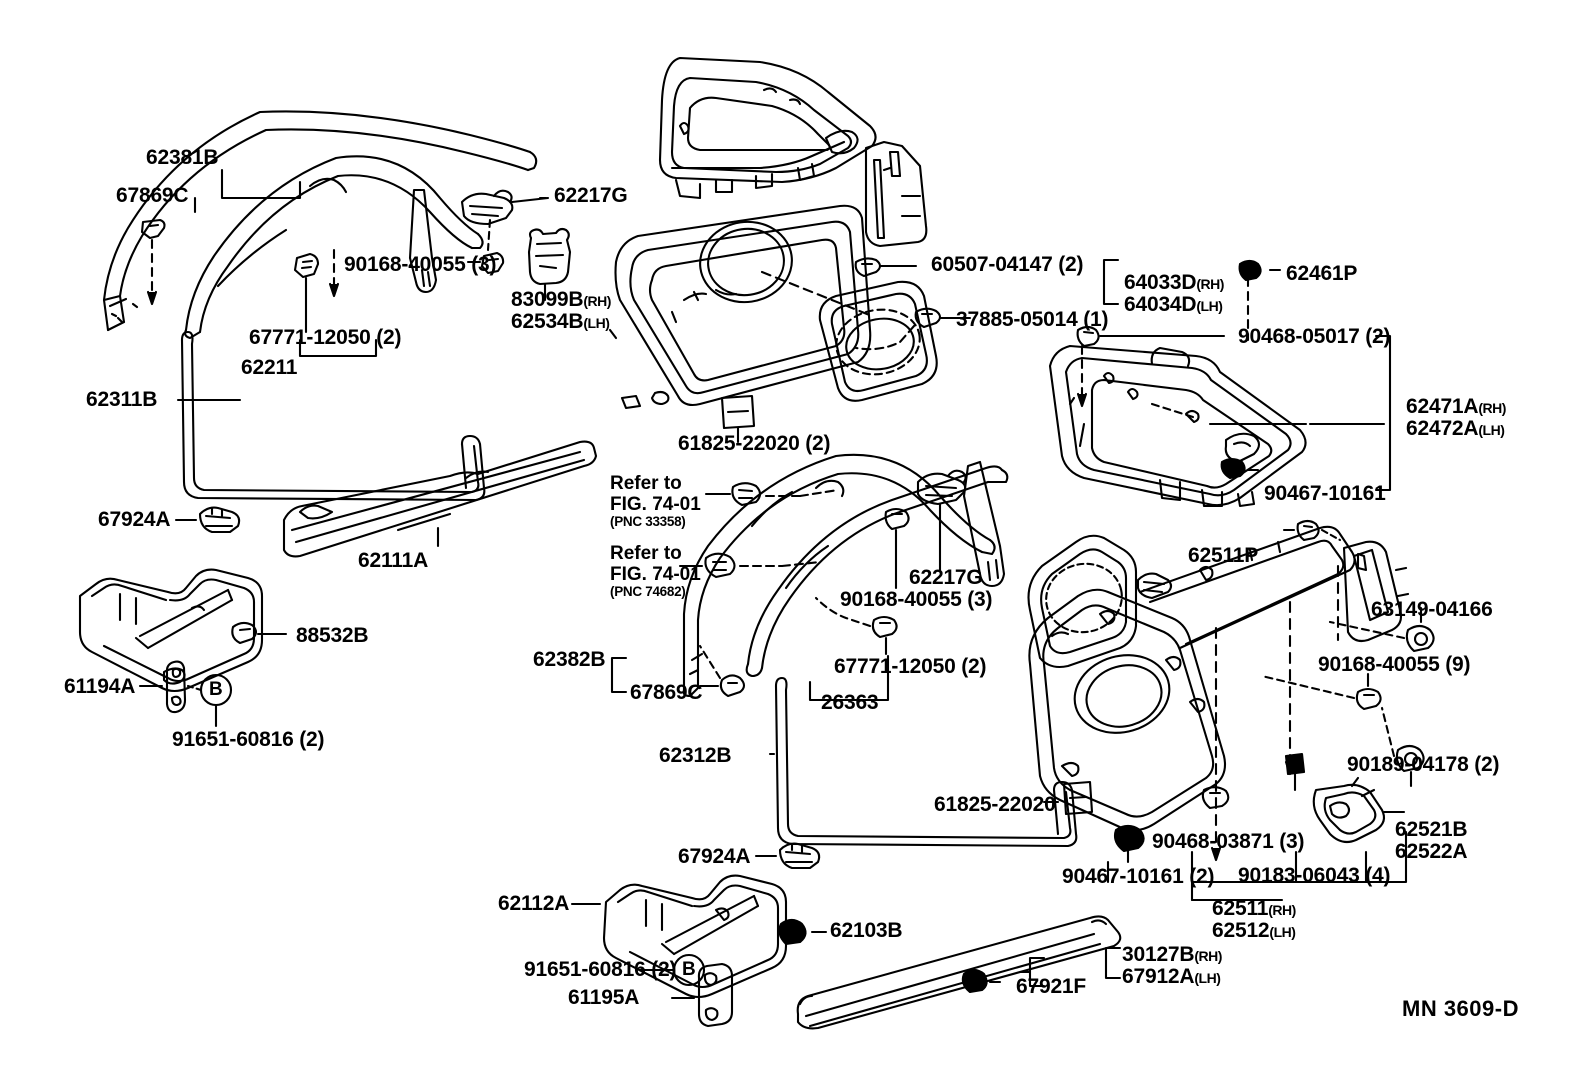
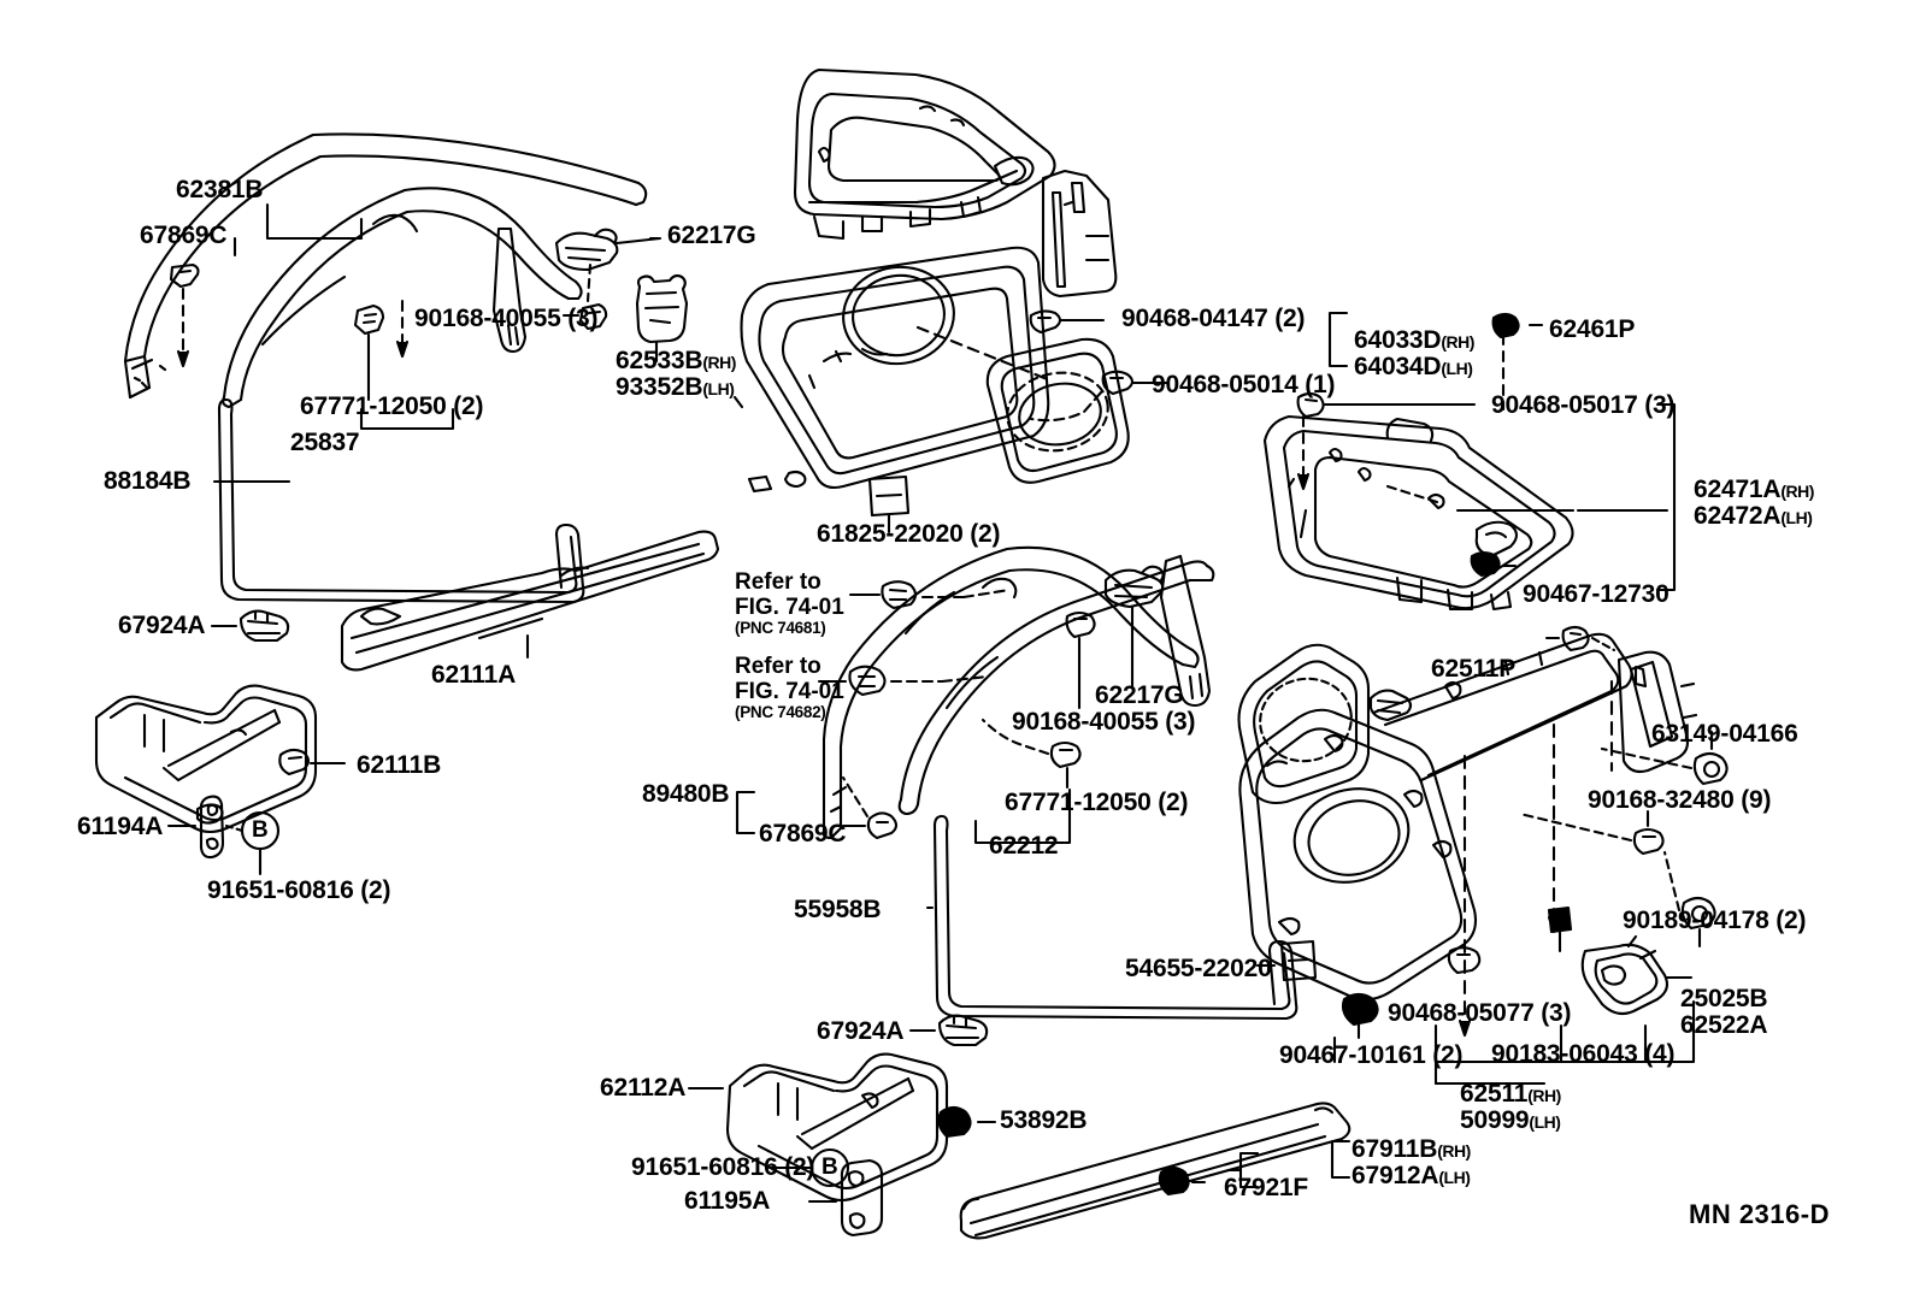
  62381B
  67869C
  62217G
  90168-40055 (3)
  67771-12050 (2)
- 62211
+ 25837
- 83099B(RH)
+ 62533B(RH)
- 62534B(LH)
+ 93352B(LH)
- 60507-04147 (2)
+ 90468-04147 (2)
- 37885-05014 (1)
+ 90468-05014 (1)
  64033D(RH)
  64034D(LH)
  62461P
- 90468-05017 (2)
+ 90468-05017 (3)
  62471A(RH)
  62472A(LH)
- 90467-10161
+ 90467-12730
  61825-22020 (2)
- 62311B
+ 88184B
  67924A
  62111A
- 88532B
+ 62111B
  61194A
  91651-60816 (2)
  Refer to
  FIG. 74-01
- (PNC 33358)
+ (PNC 74681)
  Refer to
  FIG. 74-01
  (PNC 74682)
  62217G
  90168-40055 (3)
  67771-12050 (2)
- 26363
+ 62212
- 62382B
+ 89480B
  67869C
- 62312B
+ 55958B
- 61825-22020
+ 54655-22020
  62511P
  63149-04166
- 90168-40055 (9)
+ 90168-32480 (9)
  90189-04178 (2)
- 62521B
+ 25025B
  62522A
- 90468-03871 (3)
+ 90468-05077 (3)
  90467-10161 (2)
  90183-06043 (4)
  62511(RH)
- 62512(LH)
+ 50999(LH)
  67924A
  62112A
- 62103B
+ 53892B
  91651-60816 (2)
  61195A
  67921F
- 30127B(RH)
+ 67911B(RH)
  67912A(LH)
  B
  B
- MN 3609-D
+ MN 2316-D
